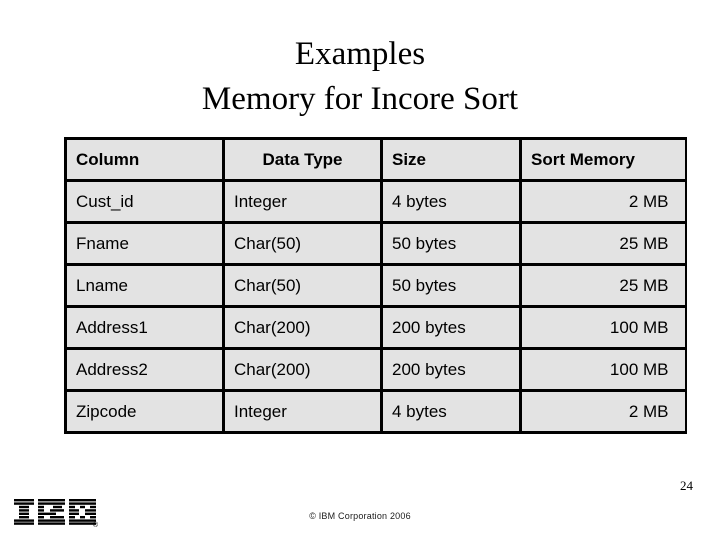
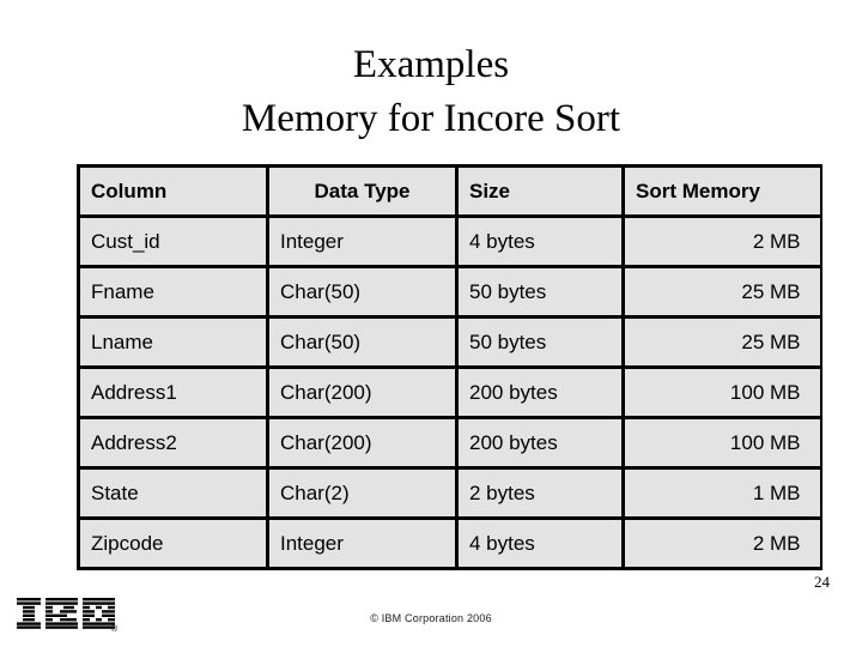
  Examples
  Memory for Incore Sort
  Column	Data Type	Size	Sort Memory
  Cust_id	Integer	4 bytes	2 MB
  Fname	Char(50)	50 bytes	25 MB
  Lname	Char(50)	50 bytes	25 MB
  Address1	Char(200)	200 bytes	100 MB
  Address2	Char(200)	200 bytes	100 MB
+ State	Char(2)	2 bytes	1 MB
  Zipcode	Integer	4 bytes	2 MB
  24
  © IBM Corporation 2006
